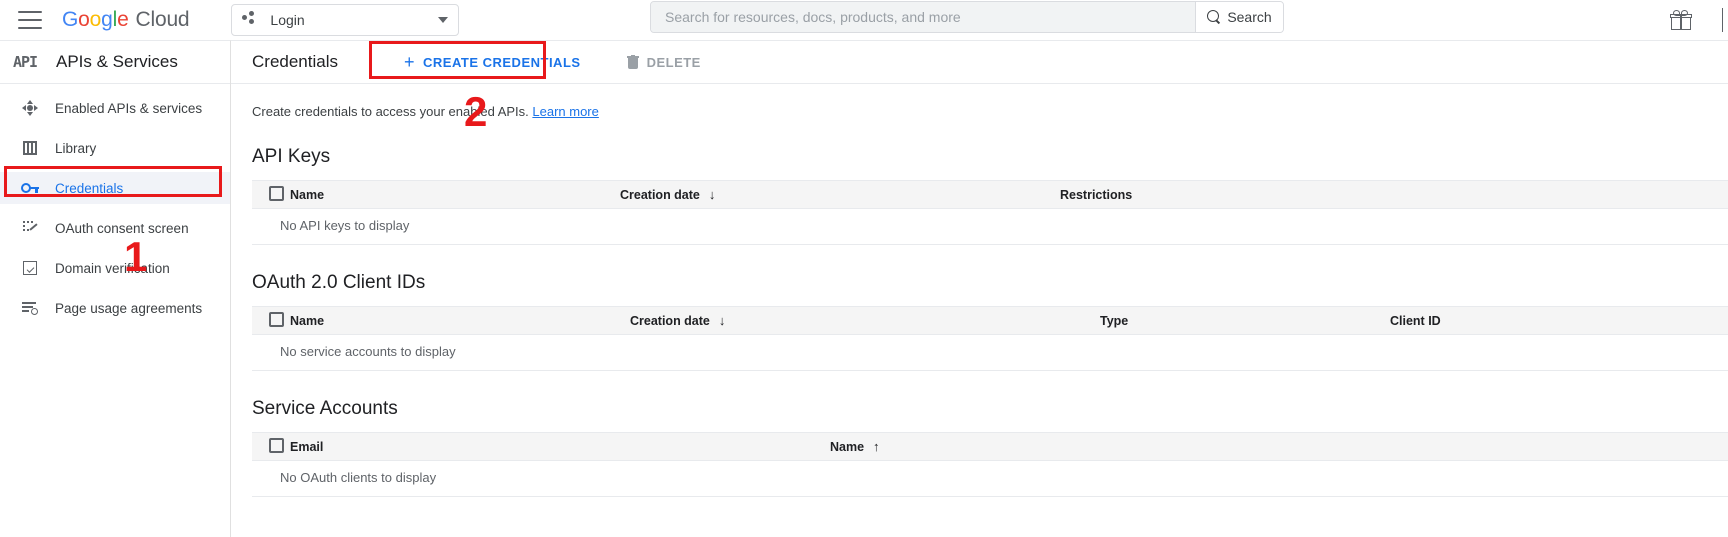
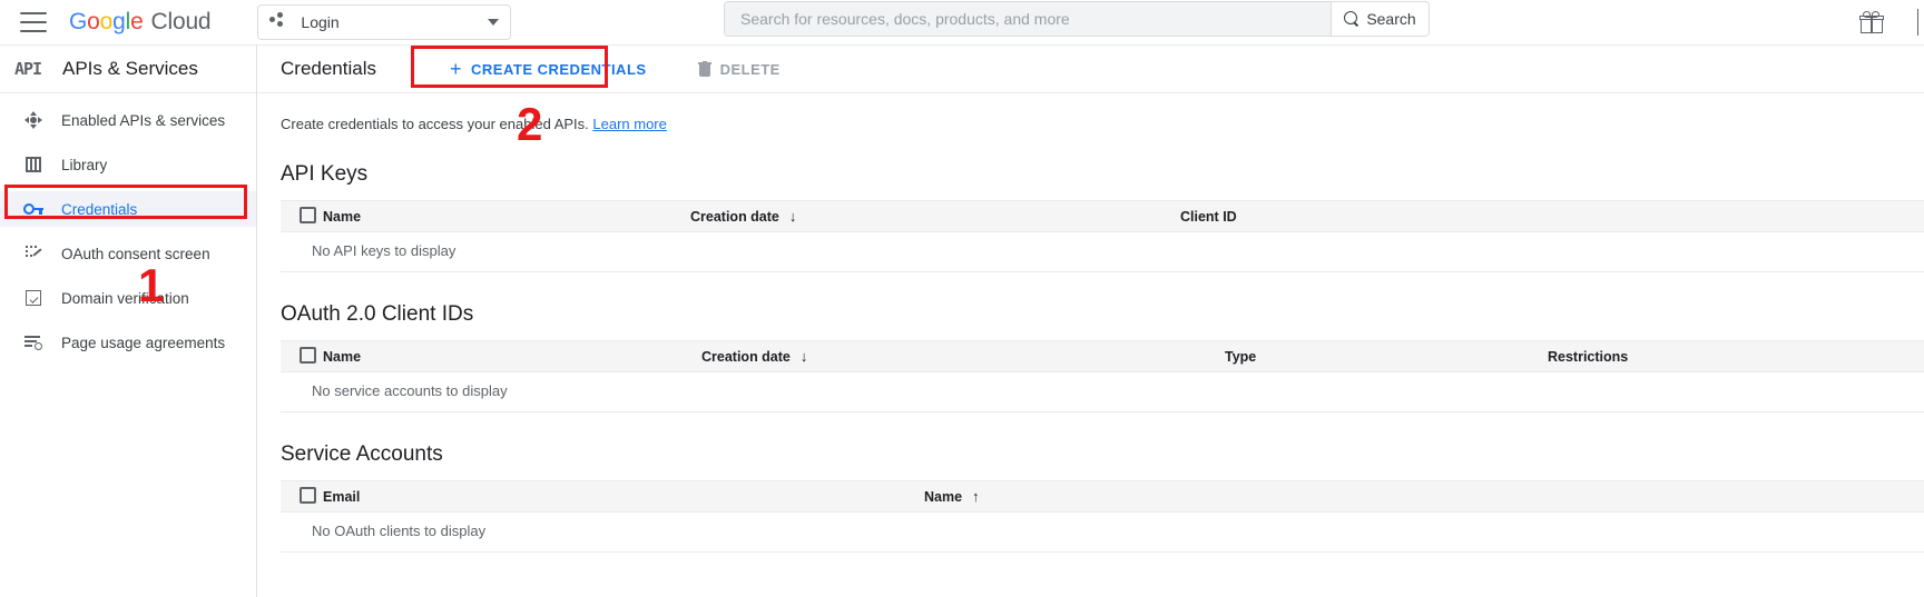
  G
  o
  o
  g
  l
  e
  Cloud
  Login
  Search for resources, docs, products, and more
  Search
  API
  APIs & Services
  Enabled APIs & services
  Library
  Credentials
  OAuth consent screen
  Domain verification
  Page usage agreements
  Credentials
  +
  CREATE CREDENTIALS
  DELETE
  Create credentials to access your enabled APIs. Learn more
  API Keys
- 	Name	Creation date ↓	Restrictions
+ 	Name	Creation date ↓	Client ID
  No API keys to display
  OAuth 2.0 Client IDs
- 	Name	Creation date ↓	Type	Client ID
+ 	Name	Creation date ↓	Type	Restrictions
  No service accounts to display
  Service Accounts
  	Email	Name ↑
  No OAuth clients to display
  1
  2
